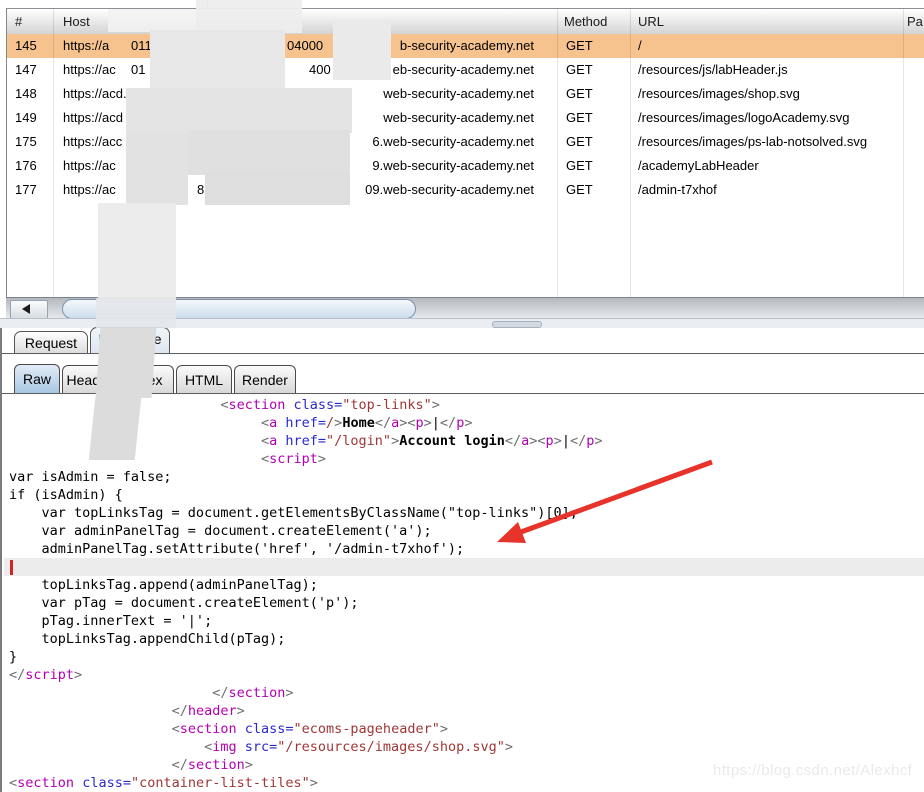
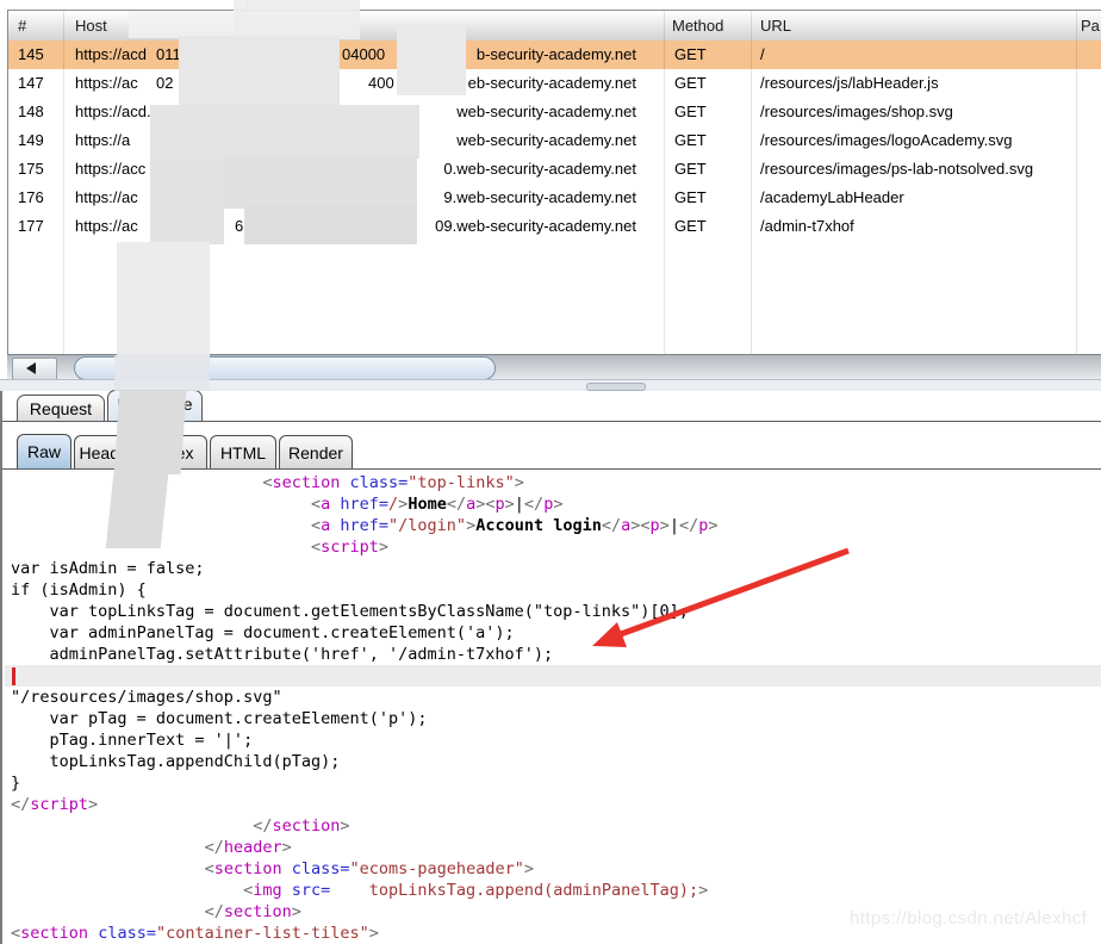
  #
  Host
  Method
  URL
  Pa
  145
- https://a
+ https://acd
  011
  04000
  b-security-academy.net
  GET
  /
  147
  https://ac
- 01
+ 02
  400
  eb-security-academy.net
  GET
  /resources/js/labHeader.js
  148
  https://acd.
  web-security-academy.net
  GET
  /resources/images/shop.svg
  149
- https://acd
+ https://a
  web-security-academy.net
  GET
  /resources/images/logoAcademy.svg
  175
  https://acc
- 6.web-security-academy.net
+ 0.web-security-academy.net
  GET
  /resources/images/ps-lab-notsolved.svg
  176
  https://ac
  9.web-security-academy.net
  GET
  /academyLabHeader
  177
  https://ac
- 8
+ 6
  09.web-security-academy.net
  GET
  /admin-t7xhof
  Request
  Raw
  HTML
  Render
  <section class="top-links">
  <a href=/>Home</a><p>|</p>
  <a href="/login">Account login</a><p>|</p>
  <script>
  var isAdmin = false;
  if (isAdmin) {
  var topLinksTag = document.getElementsByClassName("top-links")[0
  var adminPanelTag = document.createElement('a');
  adminPanelTag.setAttribute('href', '/admin-t7xhof');
- topLinksTag.append(adminPanelTag);
+ "/resources/images/shop.svg"
  var pTag = document.createElement('p');
  pTag.innerText = '|';
  topLinksTag.appendChild(pTag);
  }
  </script>
  </section>
  </header>
  <section class="ecoms-pageheader">
- <img src="/resources/images/shop.svg">
+ <img src= topLinksTag.append(adminPanelTag);>
  </section>
  <section class="container-list-tiles">
